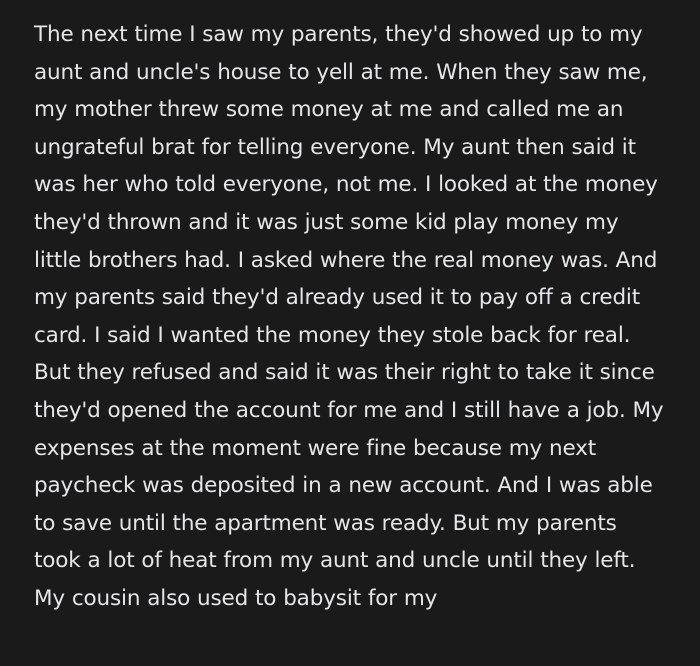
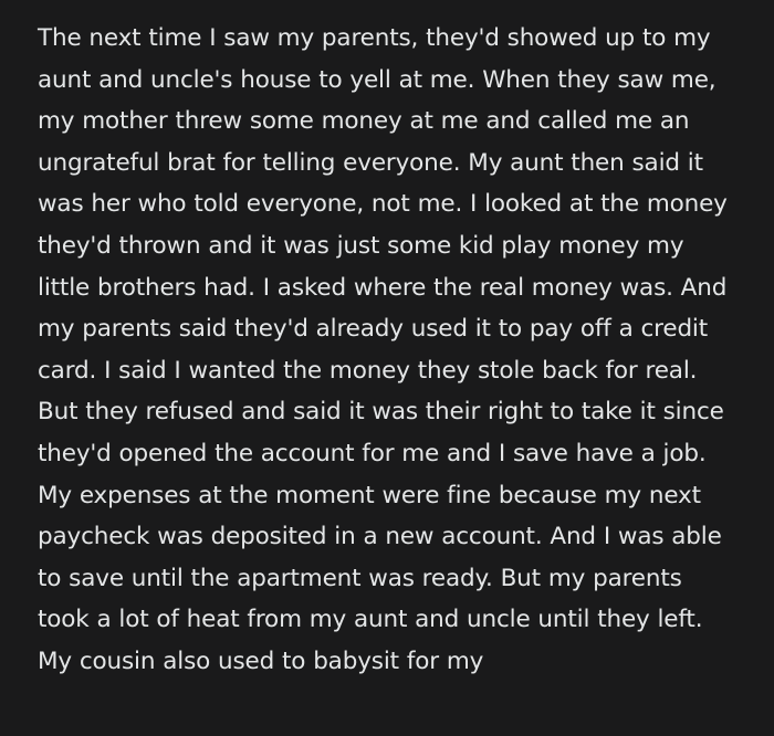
- The next time I saw my parents, they'd showed up to my aunt and uncle's house to yell at me. When they saw me, my mother threw some money at me and called me an ungrateful brat for telling everyone. My aunt then said it was her who told everyone, not me. I looked at the money they'd thrown and it was just some kid play money my little brothers had. I asked where the real money was. And my parents said they'd already used it to pay off a credit card. I said I wanted the money they stole back for real. But they refused and said it was their right to take it since they'd opened the account for me and I still have a job. My expenses at the moment were fine because my next paycheck was deposited in a new account. And I was able to save until the apartment was ready. But my parents took a lot of heat from my aunt and uncle until they left. My cousin also used to babysit for my
+ The next time I saw my parents, they'd showed up to my aunt and uncle's house to yell at me. When they saw me, my mother threw some money at me and called me an ungrateful brat for telling everyone. My aunt then said it was her who told everyone, not me. I looked at the money they'd thrown and it was just some kid play money my little brothers had. I asked where the real money was. And my parents said they'd already used it to pay off a credit card. I said I wanted the money they stole back for real. But they refused and said it was their right to take it since they'd opened the account for me and I save have a job. My expenses at the moment were fine because my next paycheck was deposited in a new account. And I was able to save until the apartment was ready. But my parents took a lot of heat from my aunt and uncle until they left. My cousin also used to babysit for my
